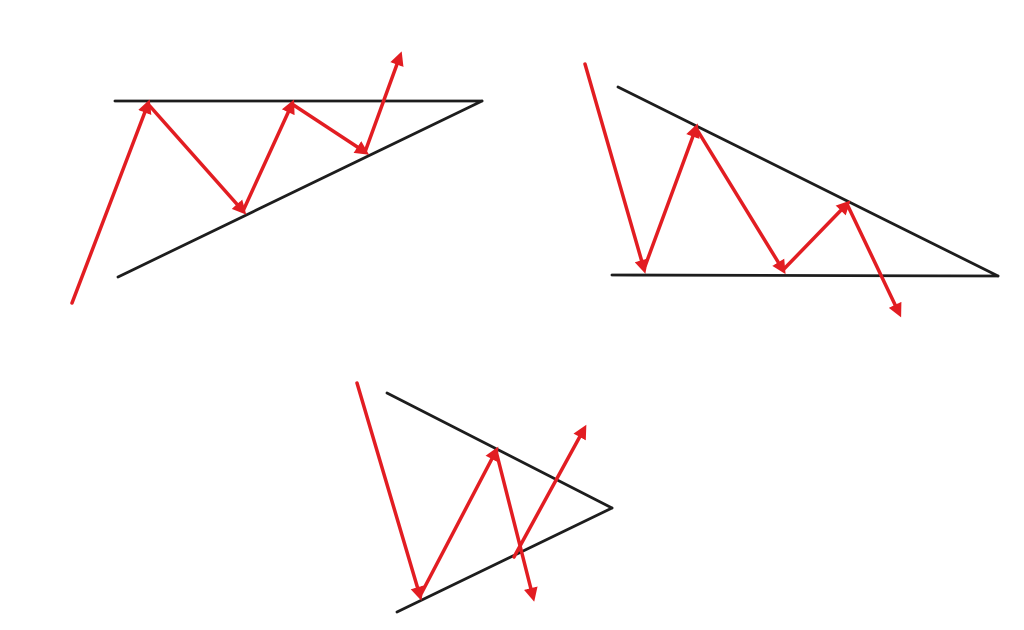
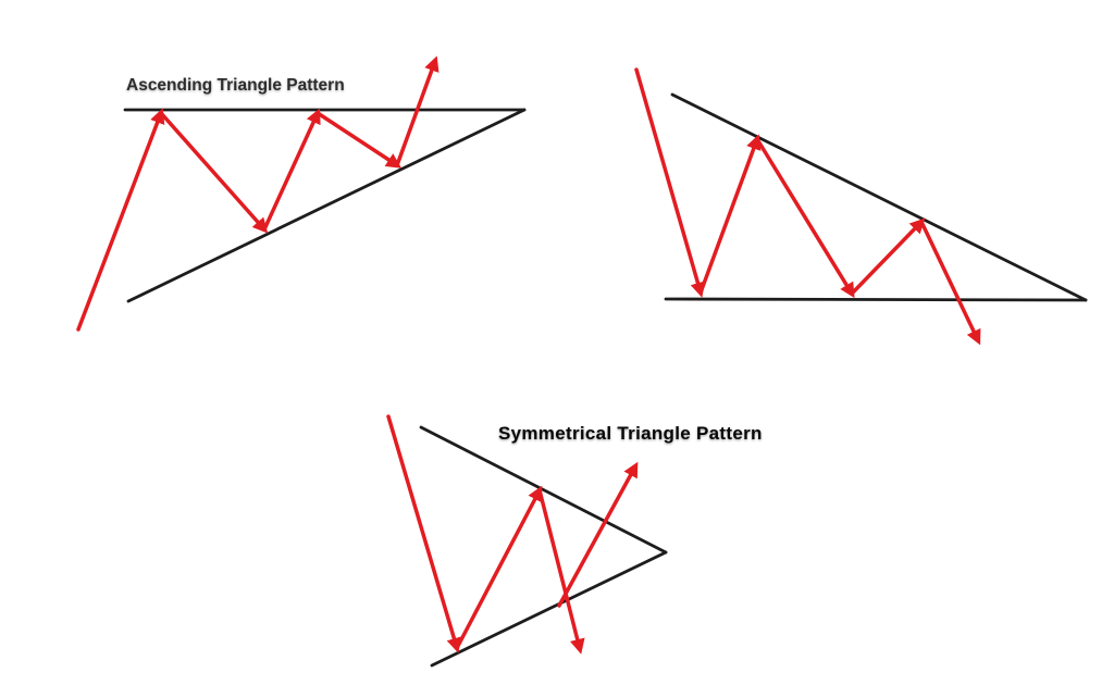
+ Ascending Triangle Pattern
+ Symmetrical Triangle Pattern
